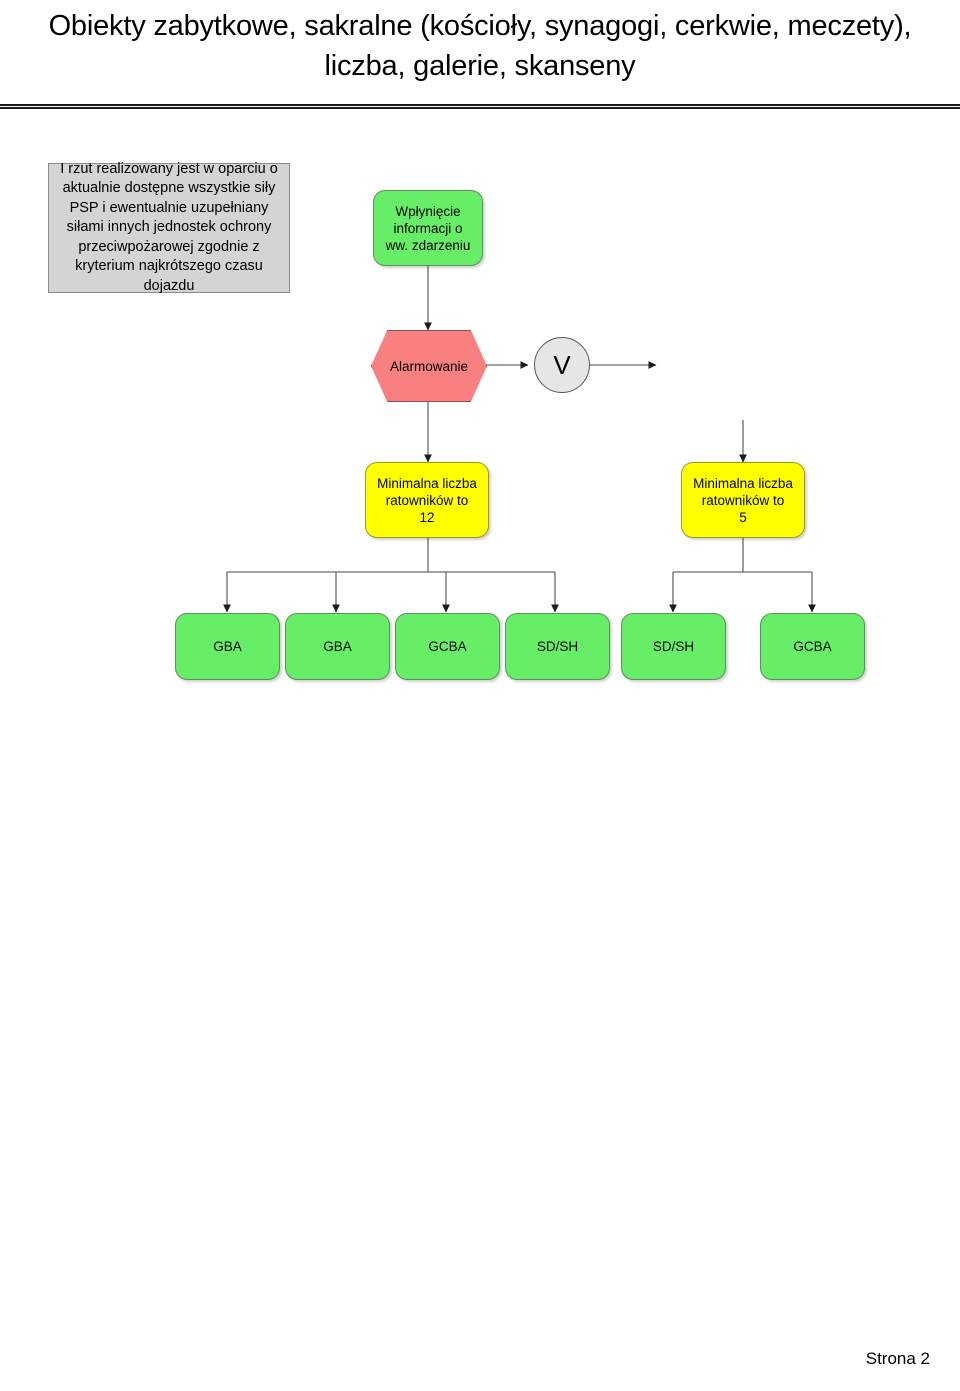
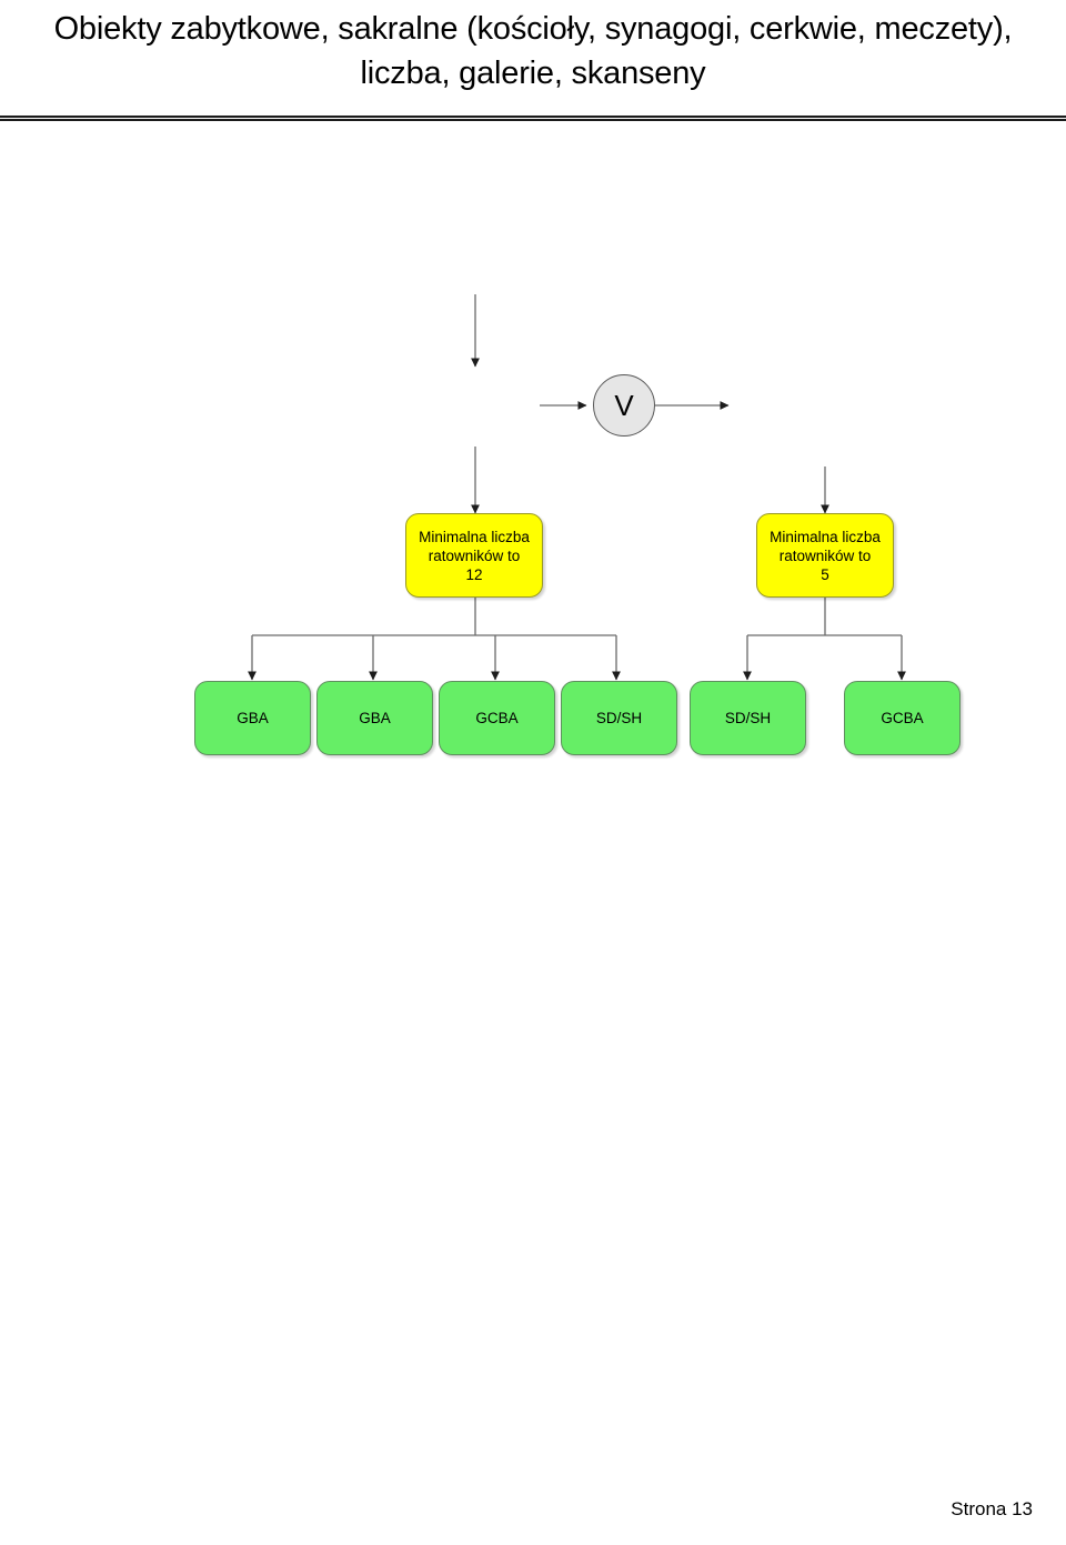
  Obiekty zabytkowe, sakralne (kościoły, synagogi, cerkwie, meczety), liczba, galerie, skanseny
- I rzut realizowany jest w oparciu o aktualnie dostępne wszystkie siły PSP i ewentualnie uzupełniany siłami innych jednostek ochrony przeciwpożarowej zgodnie z kryterium najkrótszego czasu dojazdu
- Wpłynięcie
- informacji o
- ww. zdarzeniu
- Alarmowanie
  V
  Minimalna liczba
  ratowników to
  12
  Minimalna liczba
  ratowników to
  5
  GBA
  GBA
  GCBA
  SD/SH
  SD/SH
  GCBA
- Strona 2
+ Strona 13
